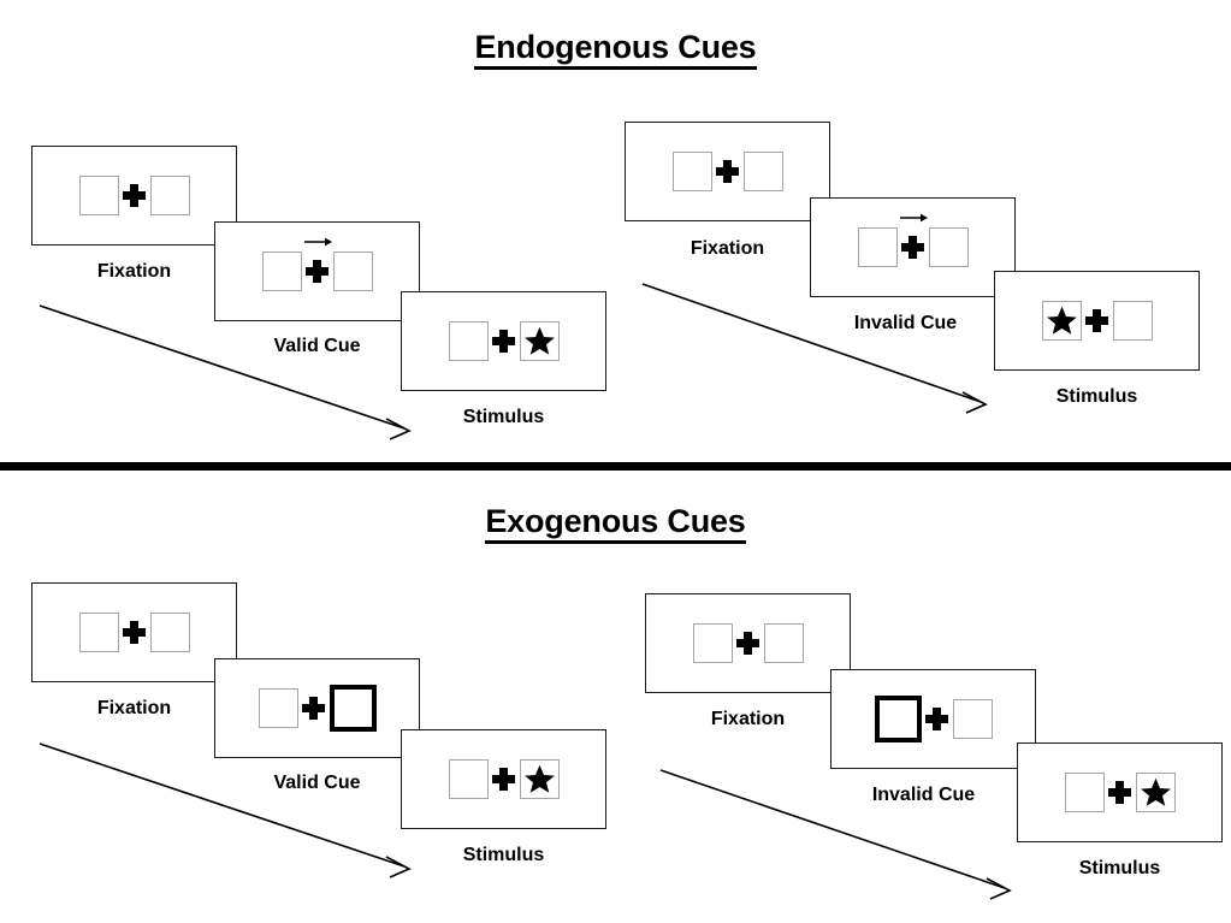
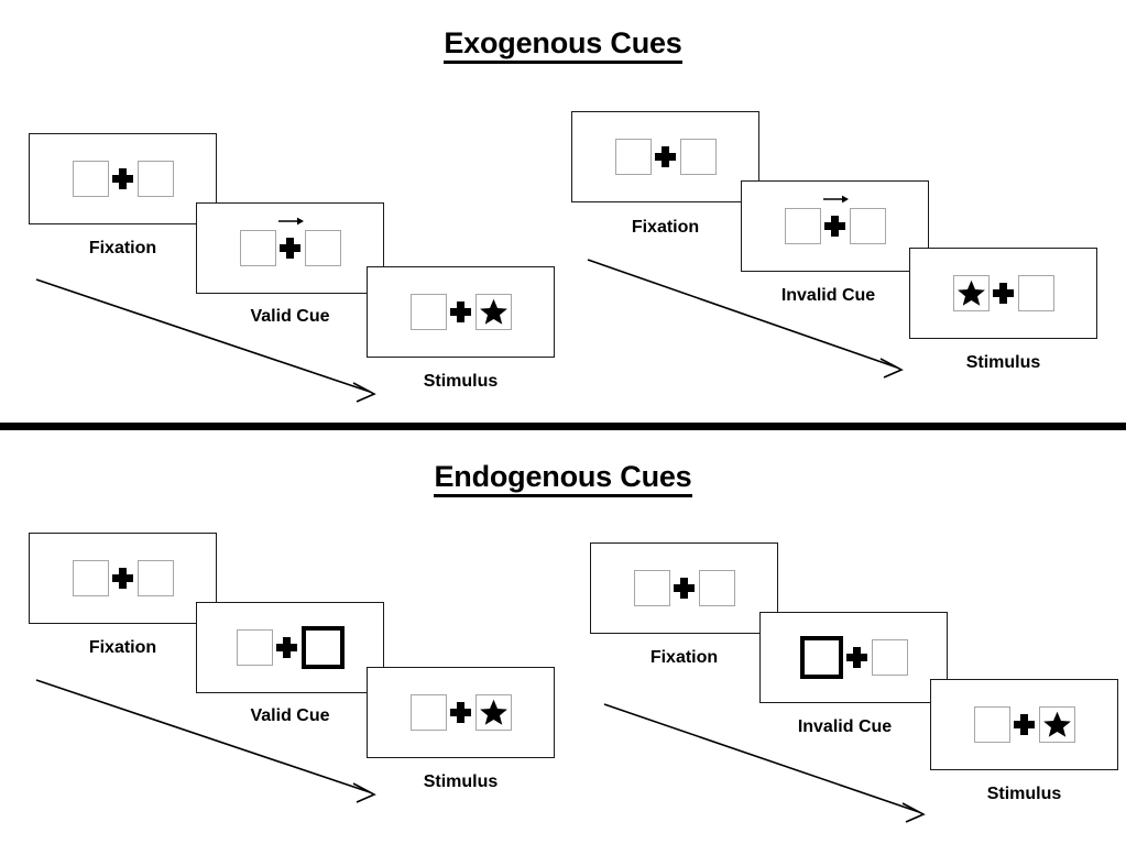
- Endogenous Cues
+ Exogenous Cues
  Fixation
  Valid Cue
  Stimulus
  Fixation
  Invalid Cue
  Stimulus
- Exogenous Cues
+ Endogenous Cues
  Fixation
  Valid Cue
  Stimulus
  Fixation
  Invalid Cue
  Stimulus
